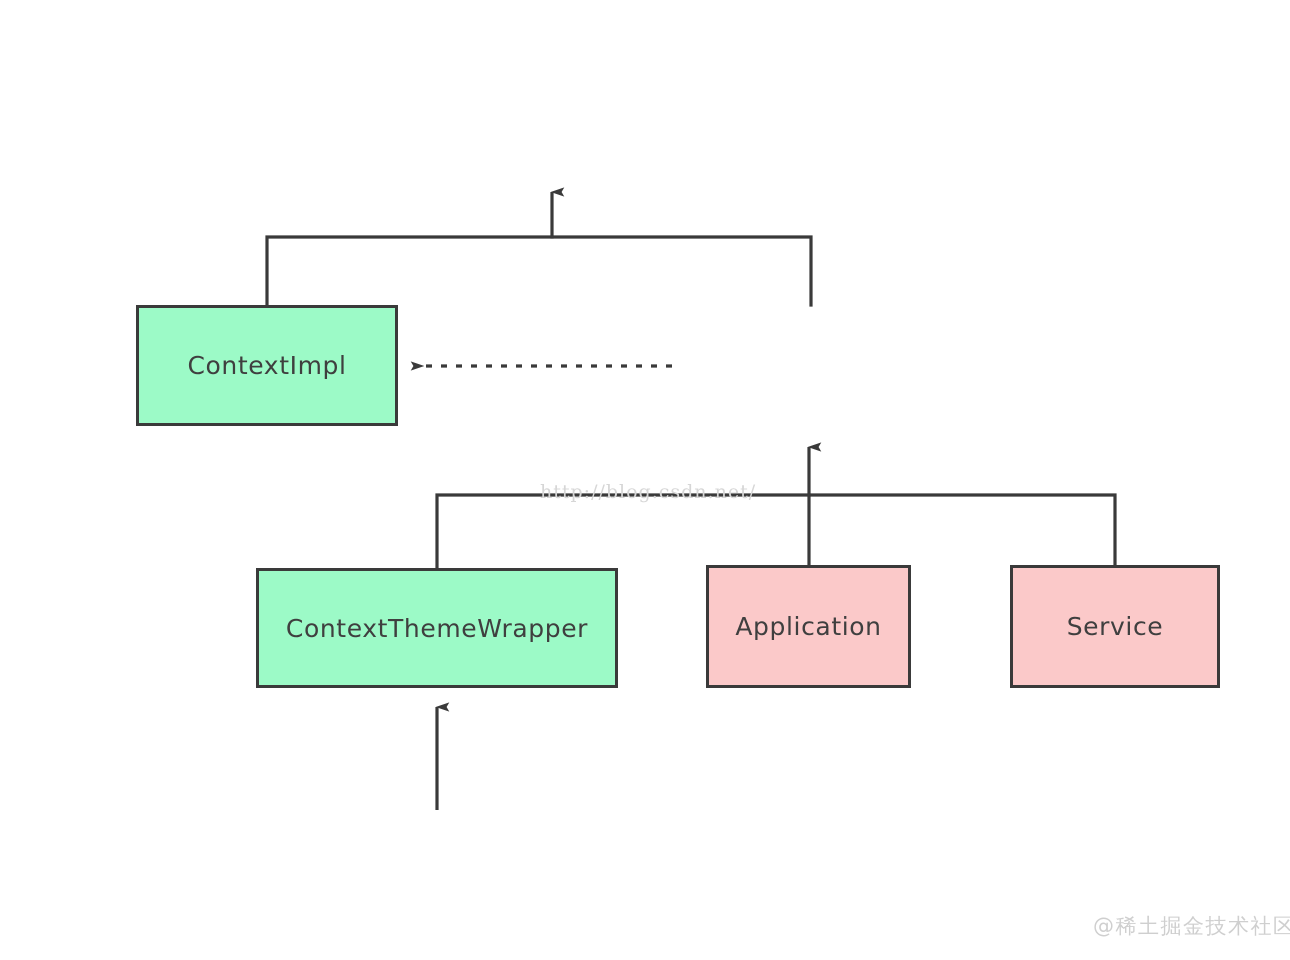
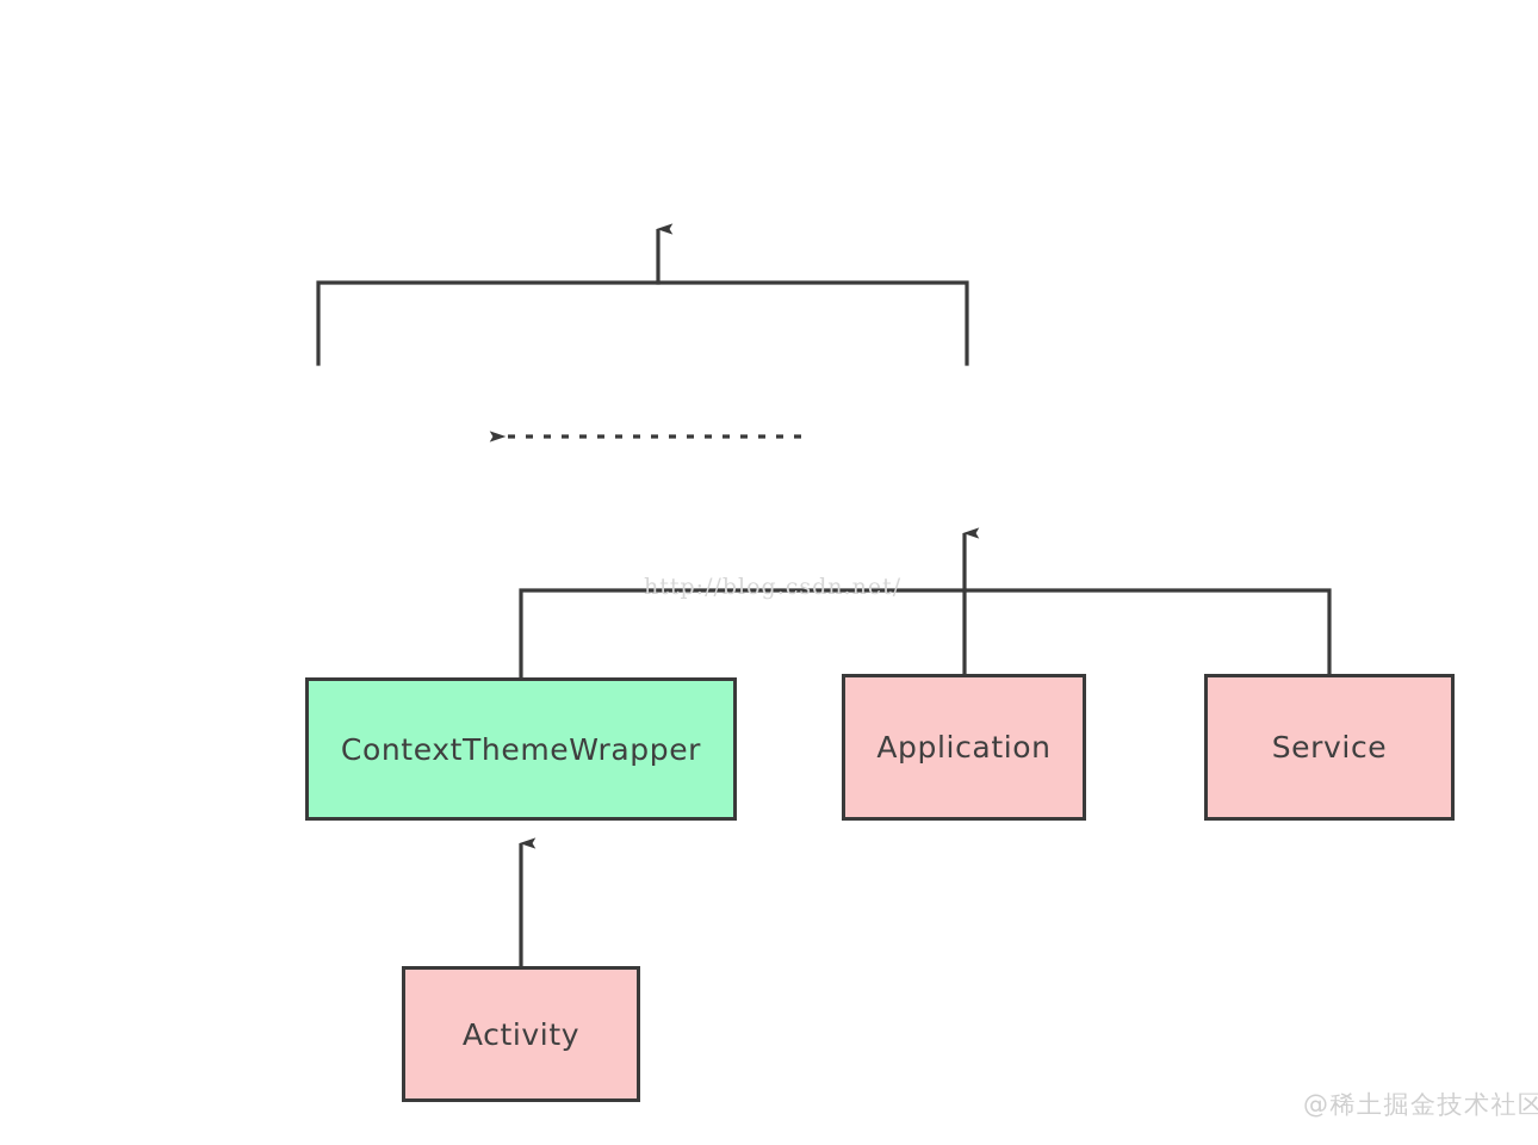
- ContextImpl
  ContextThemeWrapper
  Application
  Service
+ Activity
  http://blog.csdn.net/
  @稀土掘金技术社区
